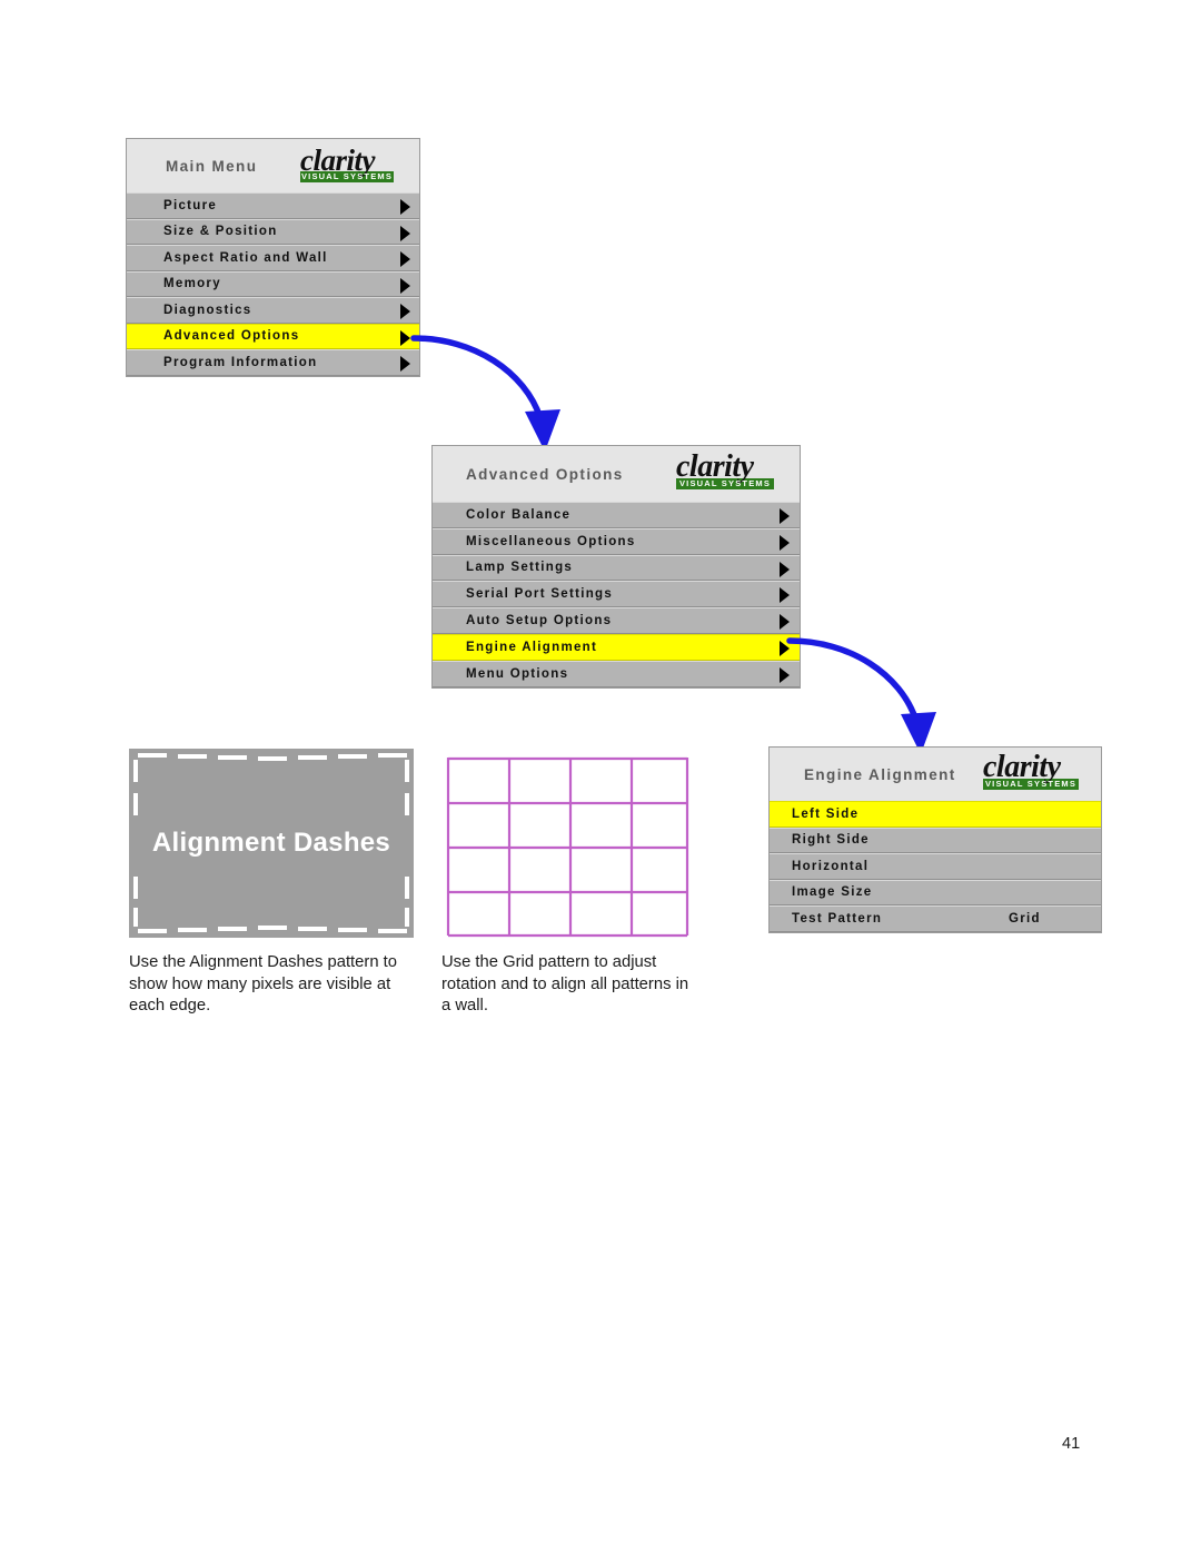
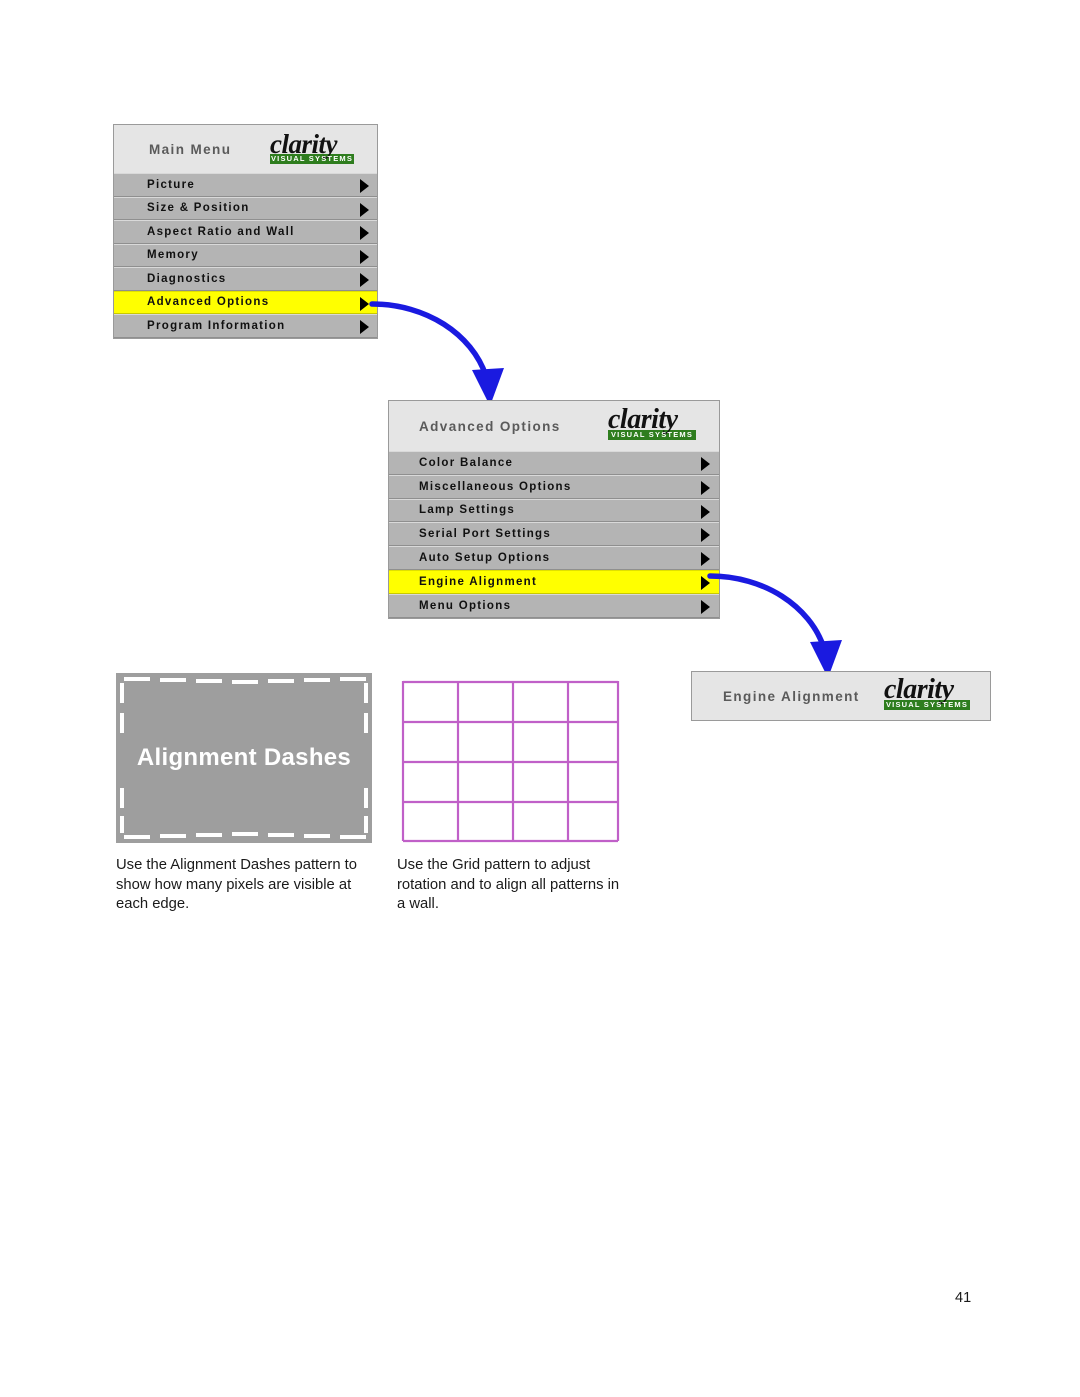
  Main Menu
  clarity
  VISUAL SYSTEMS
  Picture
  Size & Position
  Aspect Ratio and Wall
  Memory
  Diagnostics
  Advanced Options
  Program Information
  Advanced Options
  clarity
  VISUAL SYSTEMS
  Color Balance
  Miscellaneous Options
  Lamp Settings
  Serial Port Settings
  Auto Setup Options
  Engine Alignment
  Menu Options
  Engine Alignment
  clarity
  VISUAL SYSTEMS
- Left Side
- Right Side
- Horizontal
- Image Size
- Test Pattern
- Grid
  Alignment Dashes
  Use the Alignment Dashes pattern to show how many pixels are visible at each edge.
  Use the Grid pattern to adjust rotation and to align all patterns in a wall.
  41
